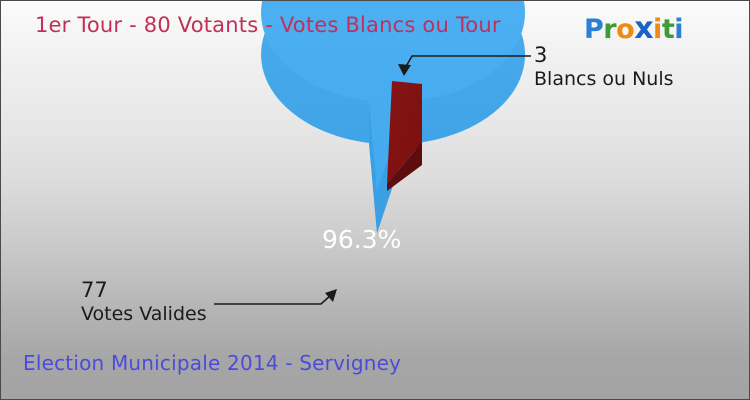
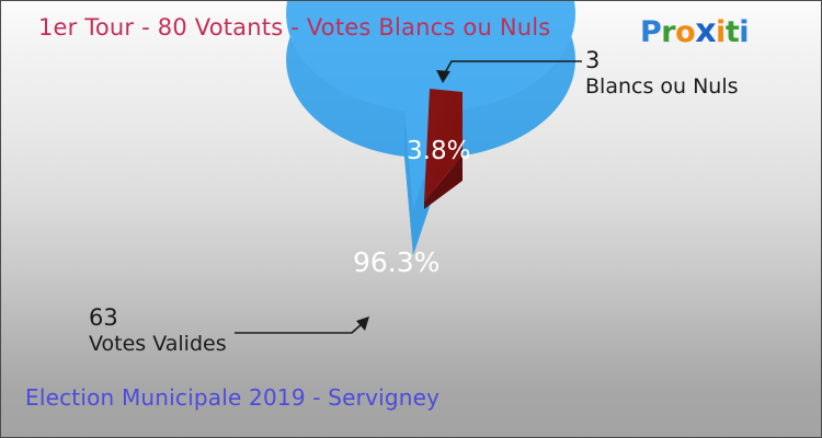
- 1er Tour - 80 Votants - Votes Blancs ou Tour
+ 1er Tour - 80 Votants - Votes Blancs ou Nuls
  Proxiti
  3
  Blancs ou Nuls
- 77
+ 63
  Votes Valides
+ 3.8%
  96.3%
- Election Municipale 2014 - Servigney
+ Election Municipale 2019 - Servigney
